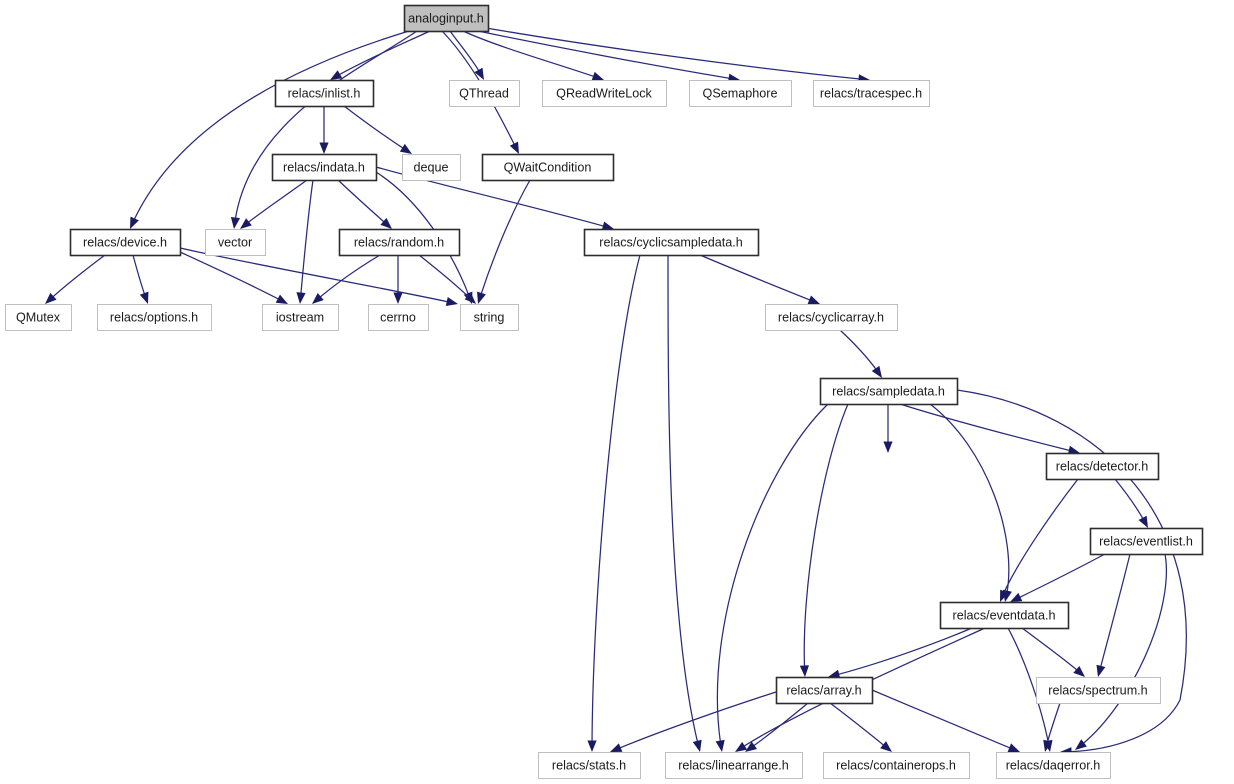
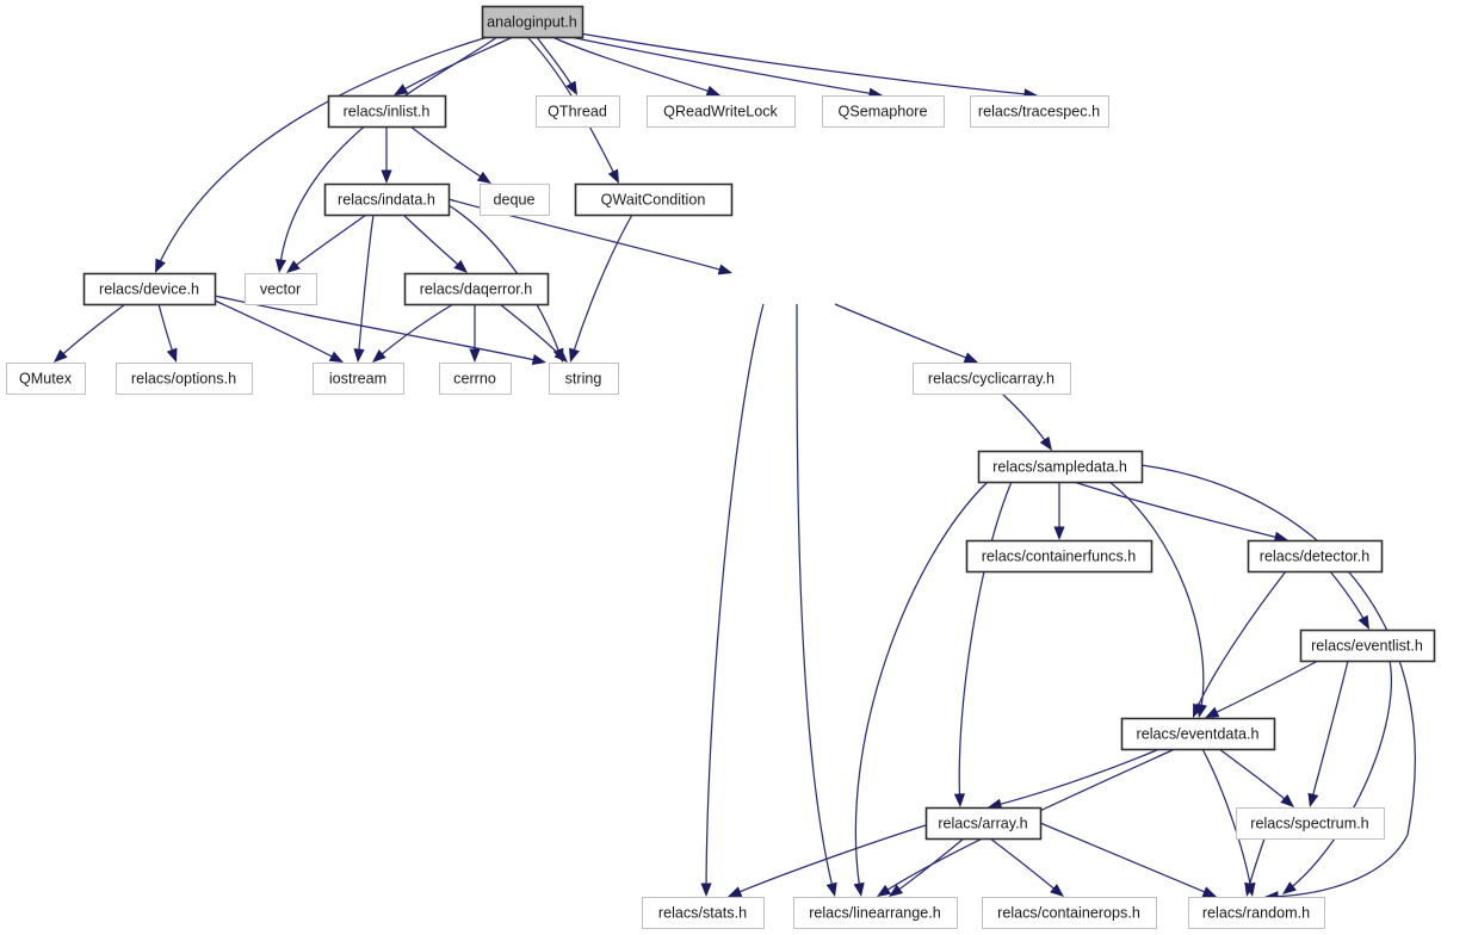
  analoginput.h
  relacs/inlist.h
  QThread
  QReadWriteLock
  QSemaphore
  relacs/tracespec.h
  relacs/indata.h
  deque
  QWaitCondition
  relacs/device.h
  vector
- relacs/random.h
+ relacs/daqerror.h
- relacs/cyclicsampledata.h
  QMutex
  relacs/options.h
  iostream
  cerrno
  string
  relacs/cyclicarray.h
  relacs/sampledata.h
+ relacs/containerfuncs.h
  relacs/detector.h
  relacs/eventlist.h
  relacs/eventdata.h
  relacs/array.h
  relacs/spectrum.h
  relacs/stats.h
  relacs/linearrange.h
  relacs/containerops.h
- relacs/daqerror.h
+ relacs/random.h
